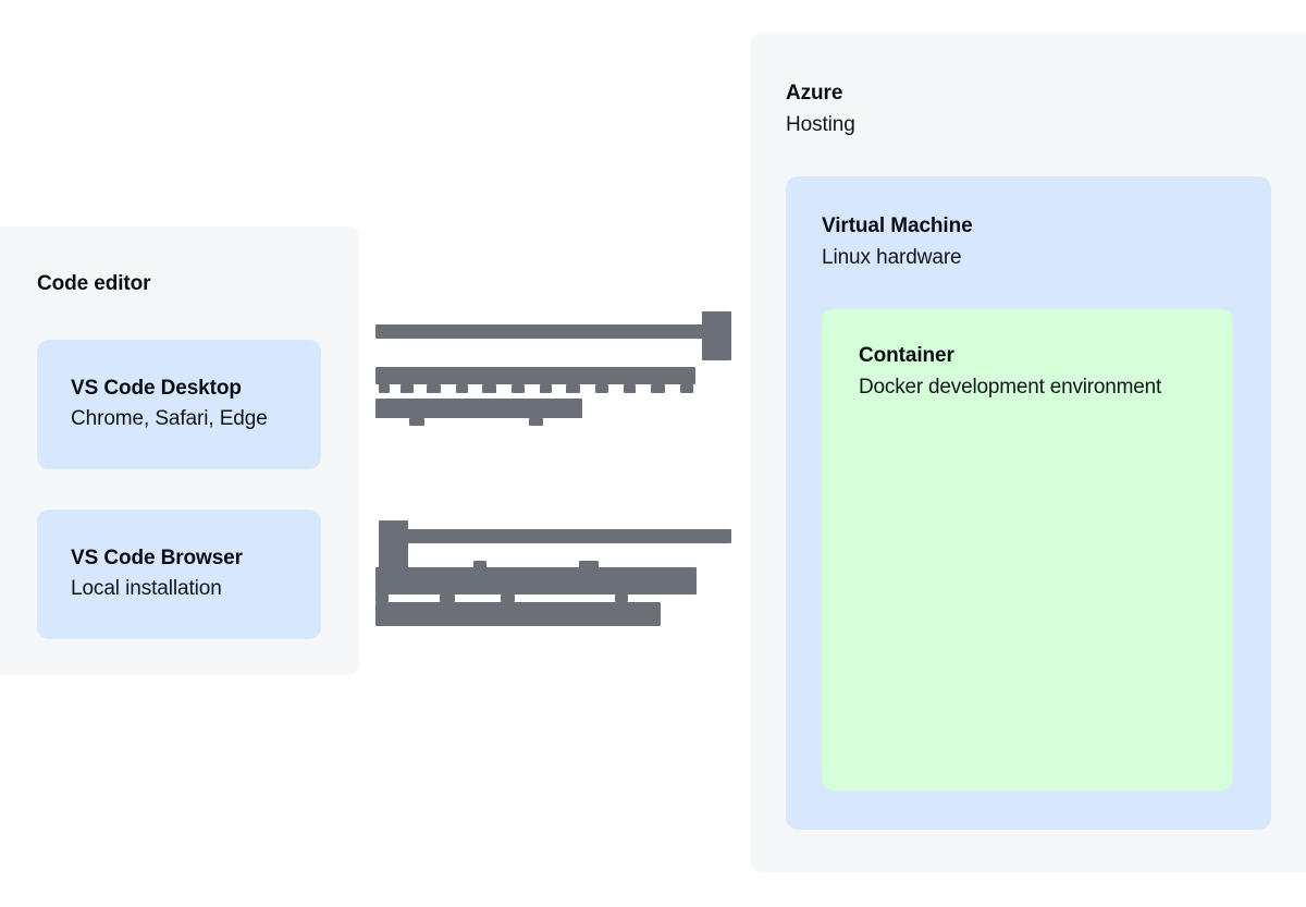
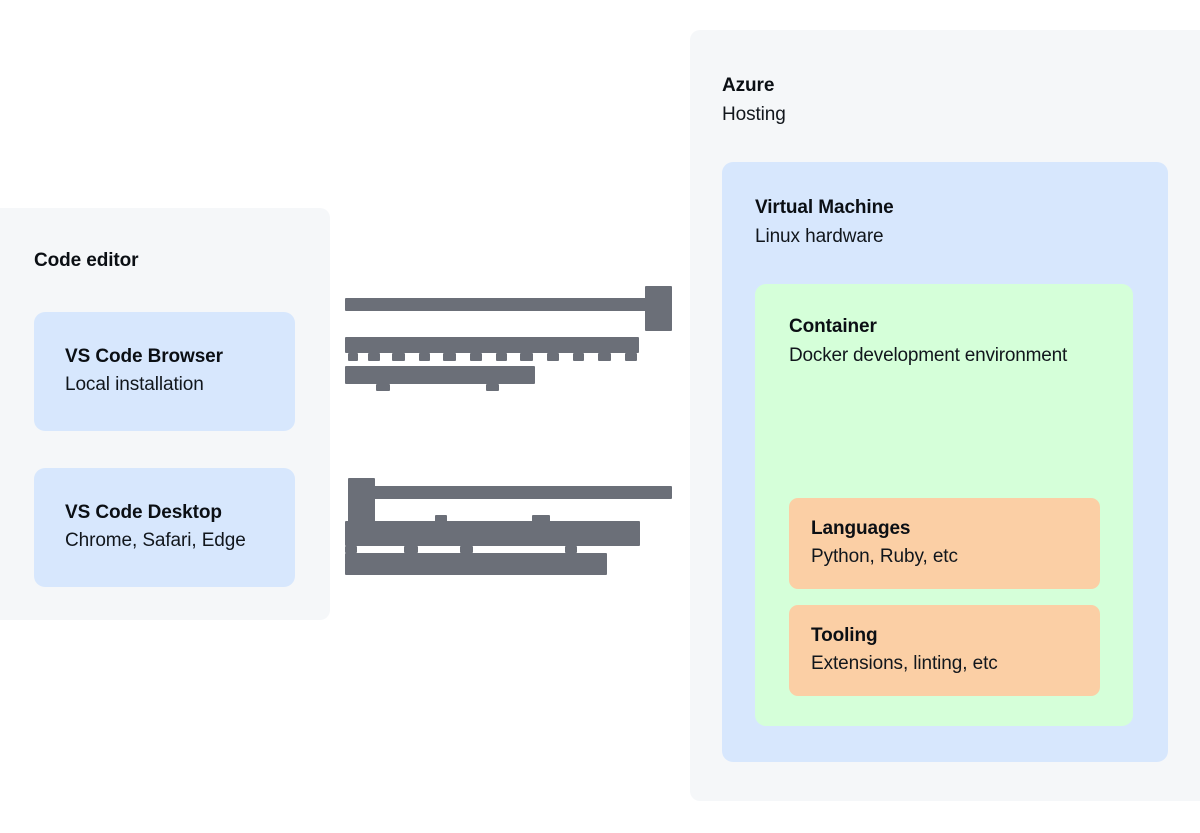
  Code editor
- VS Code Desktop
+ VS Code Browser
- Chrome, Safari, Edge
+ Local installation
- VS Code Browser
+ VS Code Desktop
- Local installation
+ Chrome, Safari, Edge
  Azure
  Hosting
  Virtual Machine
  Linux hardware
  Container
  Docker development environment
+ Languages
+ Python, Ruby, etc
+ Tooling
+ Extensions, linting, etc
